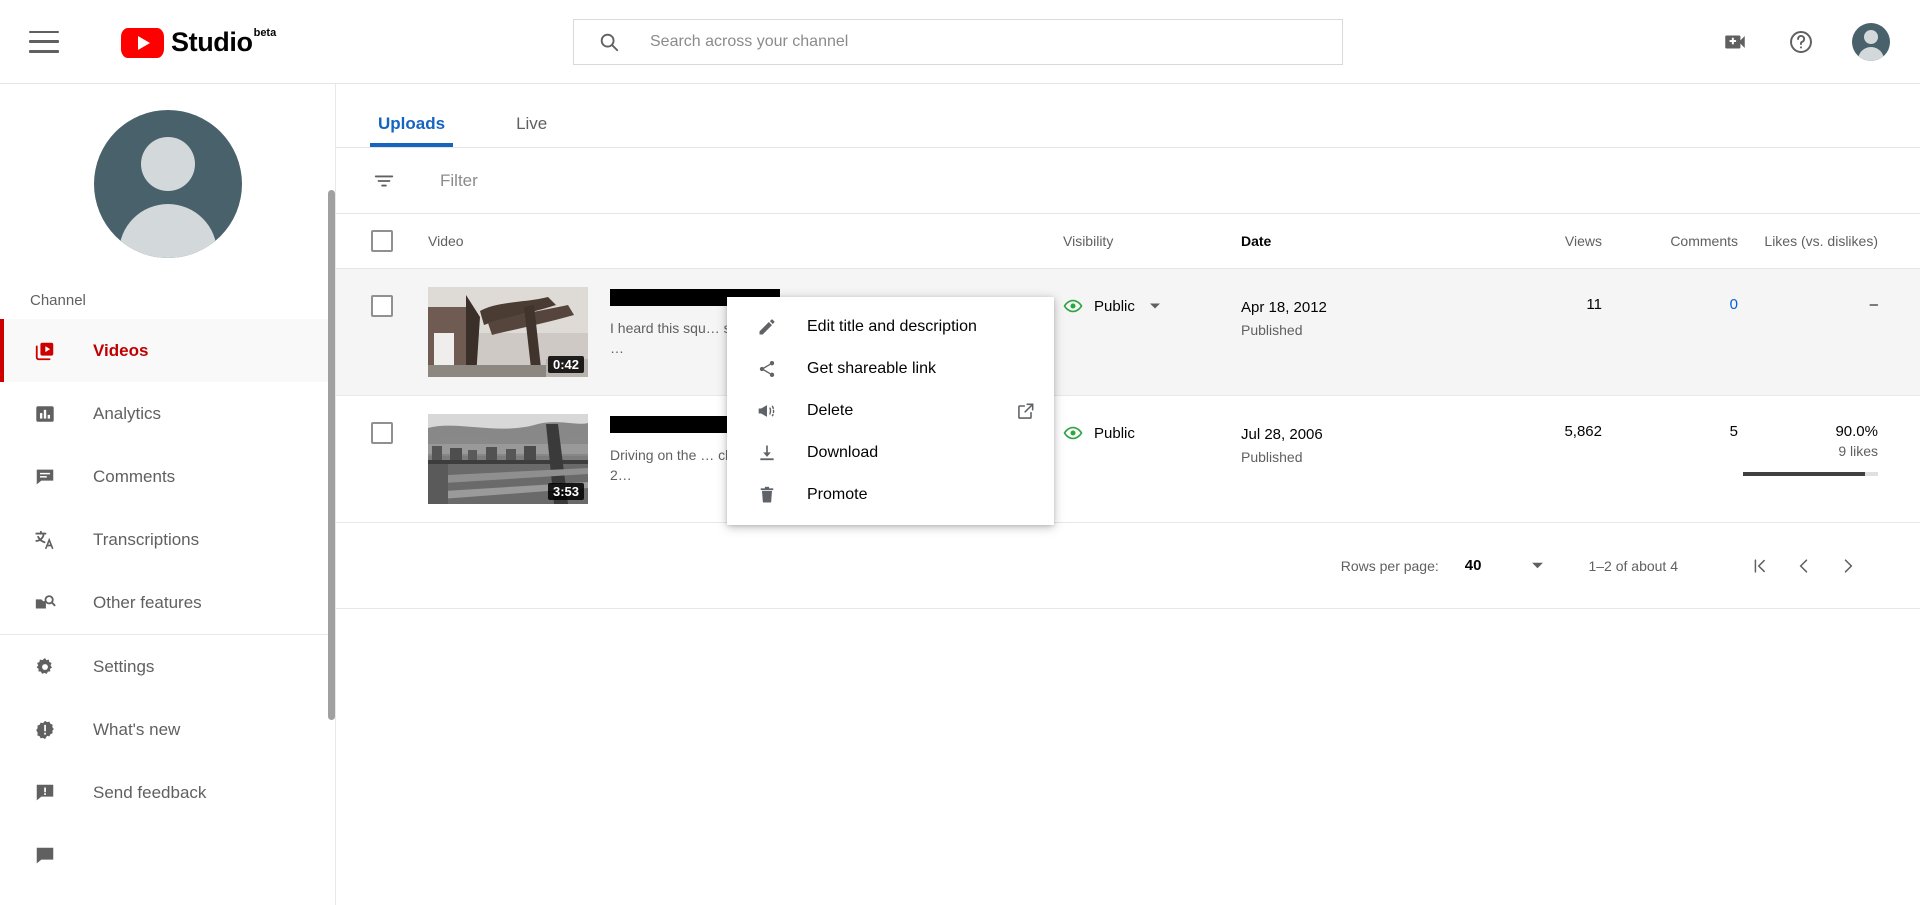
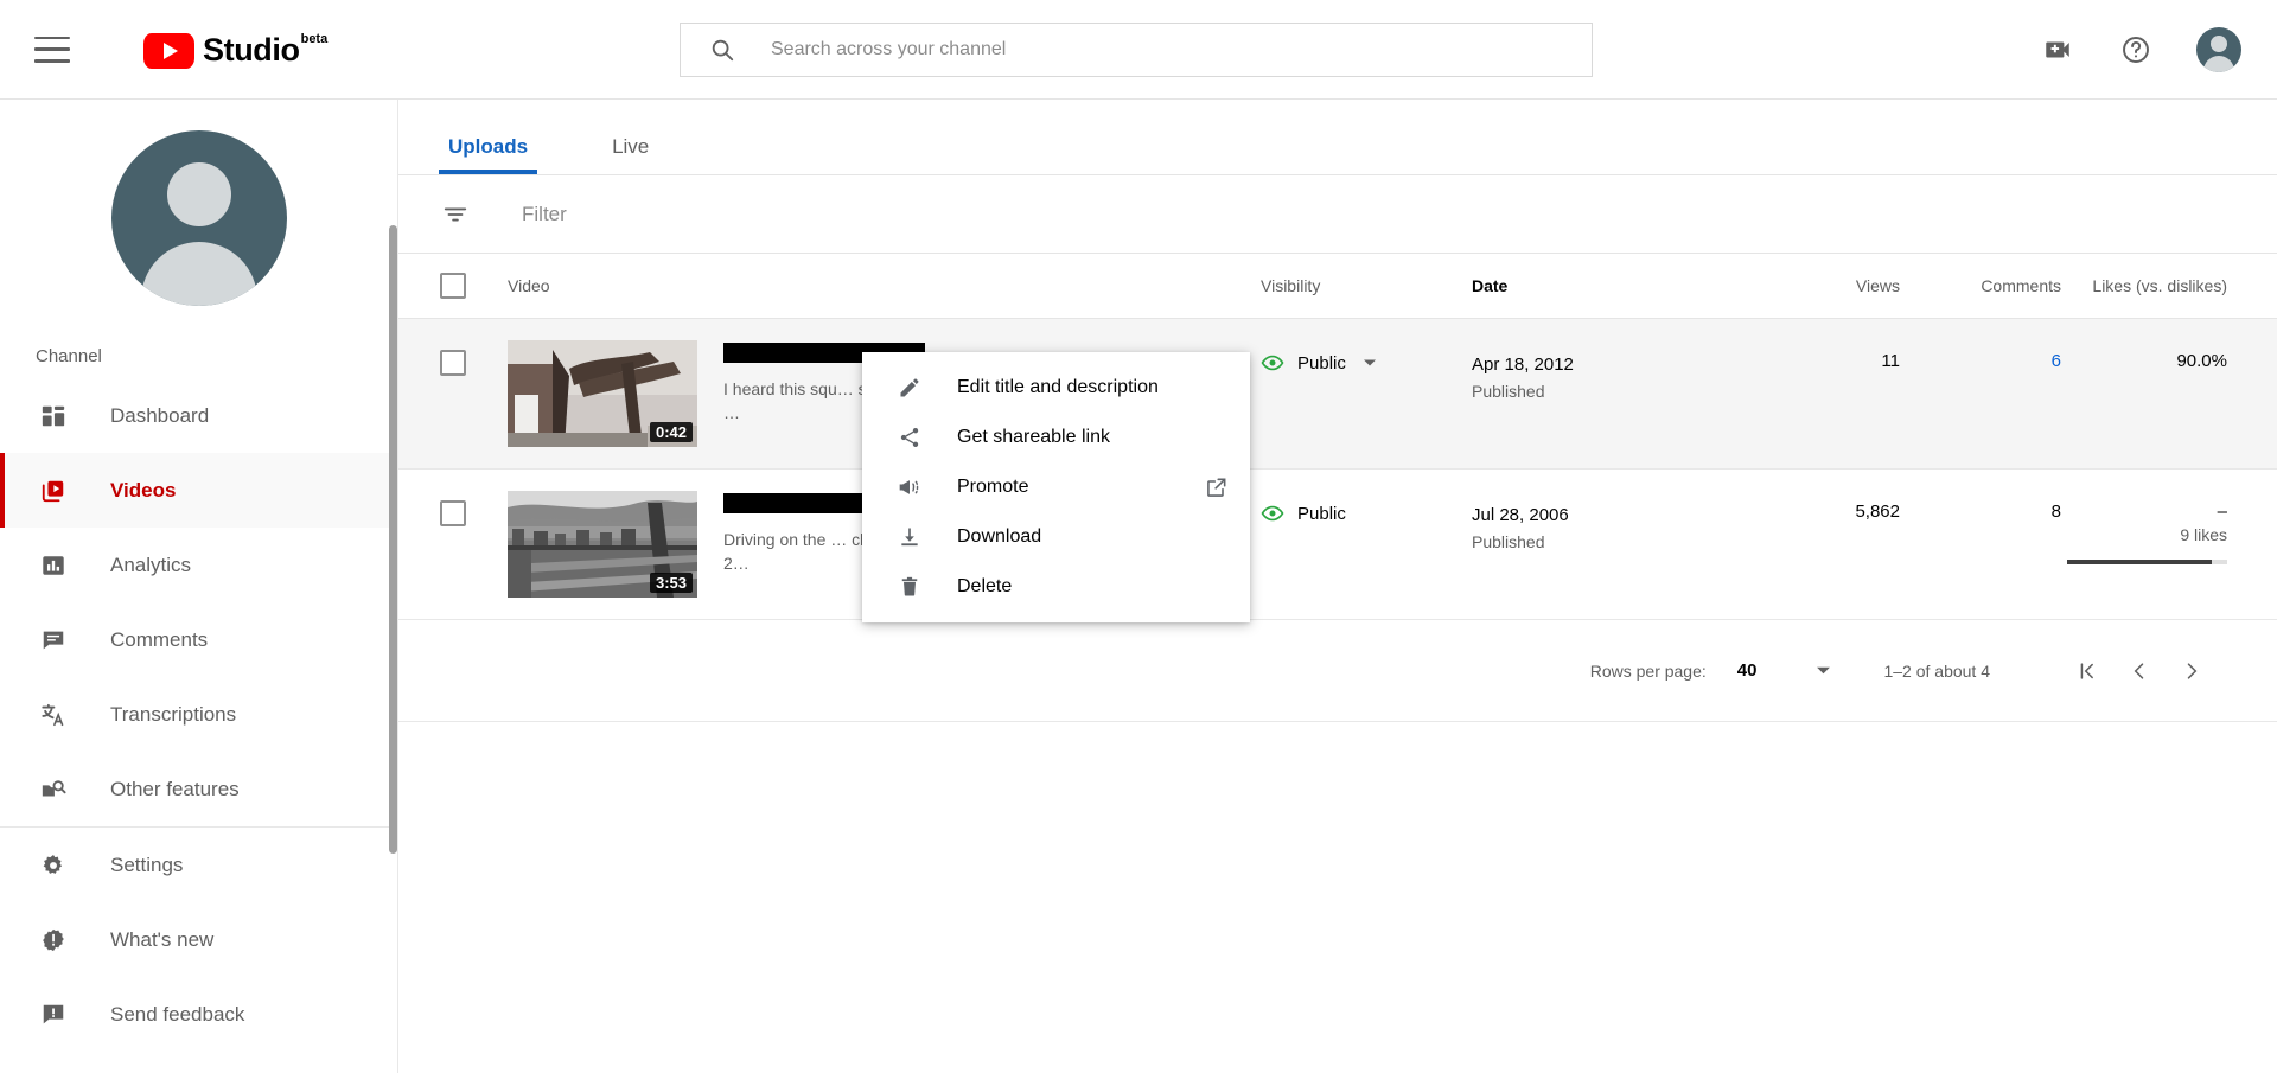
  Studio
  beta
  Search across your channel
  Channel
+ Dashboard
  Videos
  Analytics
  Comments
  Transcriptions
  Other features
  Settings
  What's new
  Send feedback
  Uploads
  Live
  Filter
  Video
  Visibility
  Date
  Views
  Comments
  Likes (vs. dislikes)
  0:42
  Public
  Apr 18, 2012
  Published
  11
- 0
+ 6
- –
+ 90.0%
  3:53
  Public
  Jul 28, 2006
  Published
  5,862
- 5
+ 8
- 90.0%
+ –
  9 likes
  Rows per page:
  40
  1–2 of about 4
  Edit title and description
  Get shareable link
- Delete
+ Promote
  Download
- Promote
+ Delete
